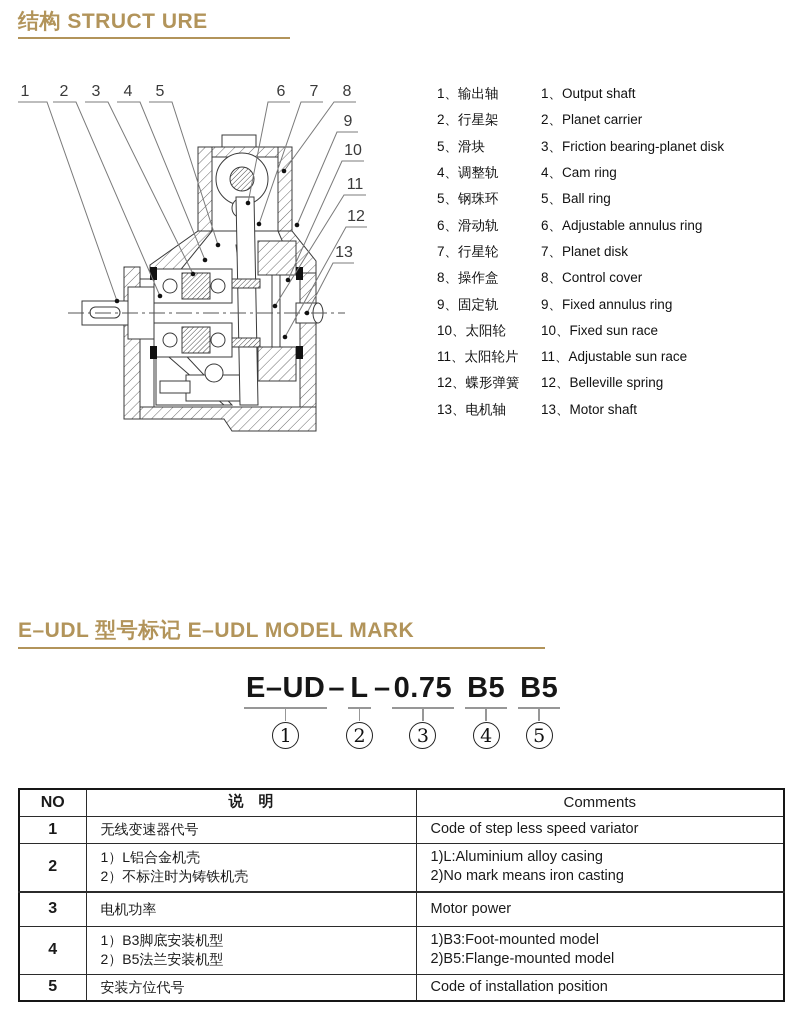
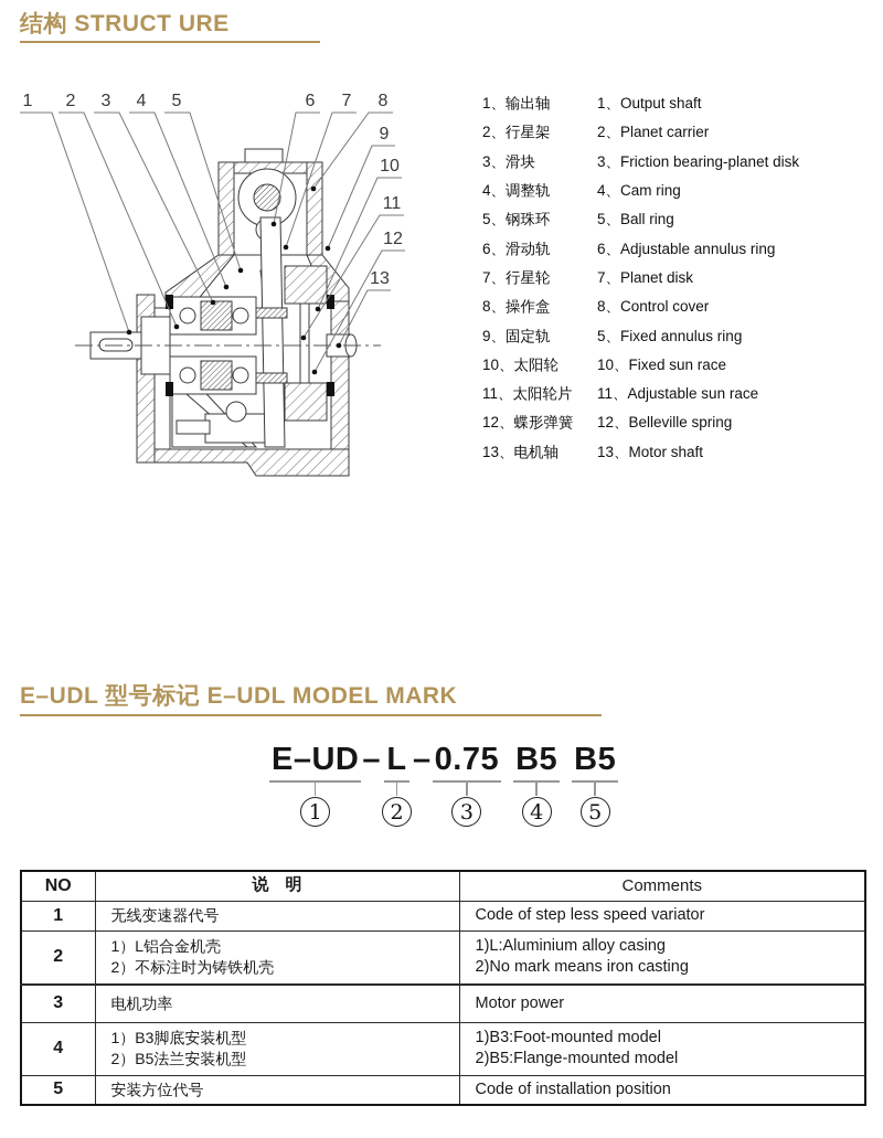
  结构 STRUCT URE
  1
  2
  3
  4
  5
  6
  7
  8
  9
  10
  11
  12
  13
  1、输出轴
  1、Output shaft
  2、行星架
  2、Planet carrier
- 5、滑块
+ 3、滑块
  3、Friction bearing-planet disk
  4、调整轨
  4、Cam ring
  5、钢珠环
  5、Ball ring
  6、滑动轨
  6、Adjustable annulus ring
  7、行星轮
  7、Planet disk
  8、操作盒
  8、Control cover
  9、固定轨
- 9、Fixed annulus ring
+ 5、Fixed annulus ring
  10、太阳轮
  10、Fixed sun race
  11、太阳轮片
  11、Adjustable sun race
  12、蝶形弹簧
  12、Belleville spring
  13、电机轴
  13、Motor shaft
  E–UDL 型号标记 E–UDL MODEL MARK
  E–UD
  1
  –
  L
  2
  –
  0.75
  3
  B5
  4
  B5
  5
  NO	说 明	Comments
  1	无线变速器代号	Code of step less speed variator
  2	1）L铝合金机壳 2）不标注时为铸铁机壳	1)L:Aluminium alloy casing 2)No mark means iron casting
  3	电机功率	Motor power
  4	1）B3脚底安装机型 2）B5法兰安装机型	1)B3:Foot-mounted model 2)B5:Flange-mounted model
  5	安装方位代号	Code of installation position
